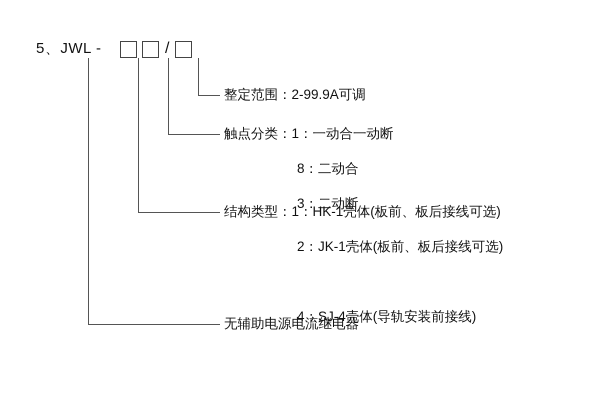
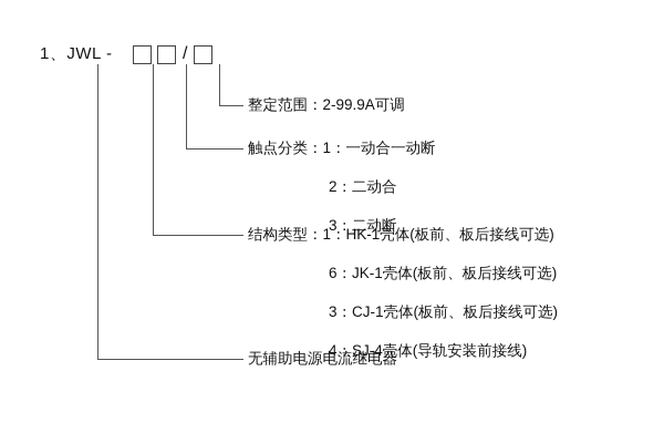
- 5、JWL -
+ 1、JWL -
  /
  整定范围：2-99.9A可调
  触点分类：1：一动合一动断
- 8：二动合
+ 2：二动合
  3：二动断
  结构类型：1：HK-1壳体(板前、板后接线可选)
- 2：JK-1壳体(板前、板后接线可选)
+ 6：JK-1壳体(板前、板后接线可选)
+ 3：CJ-1壳体(板前、板后接线可选)
  4：SJ-4壳体(导轨安装前接线)
  无辅助电源电流继电器
